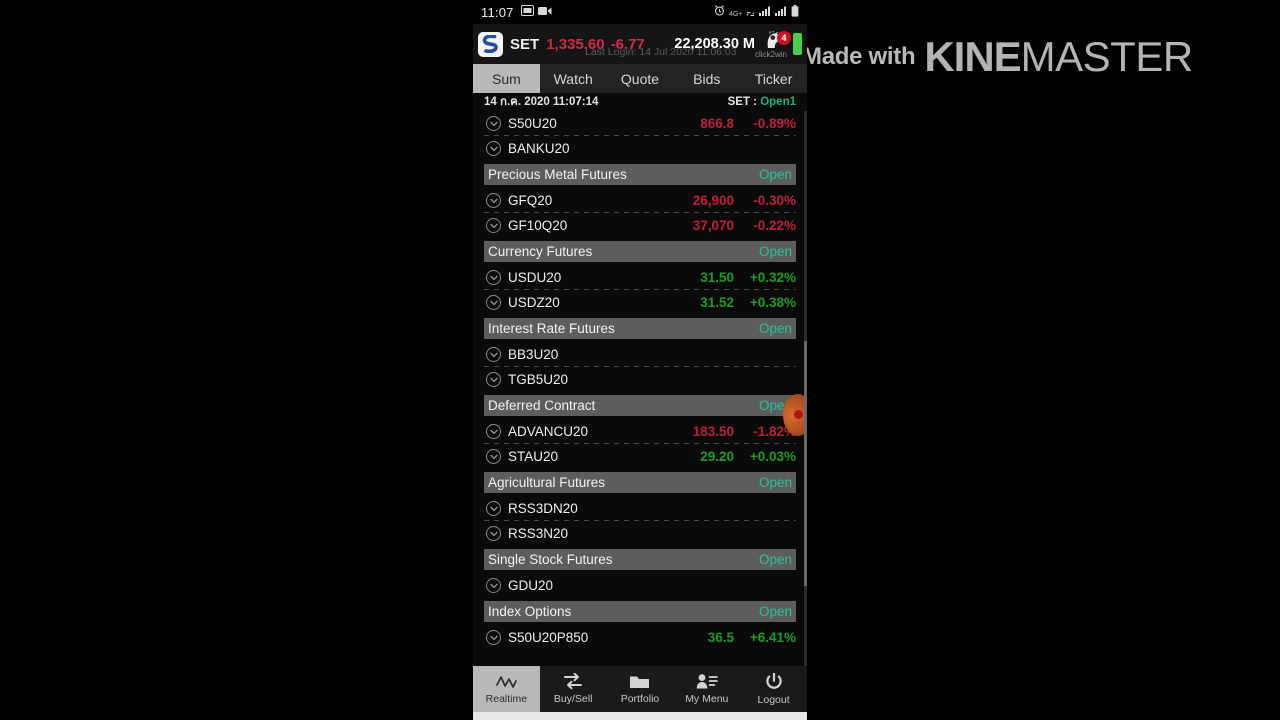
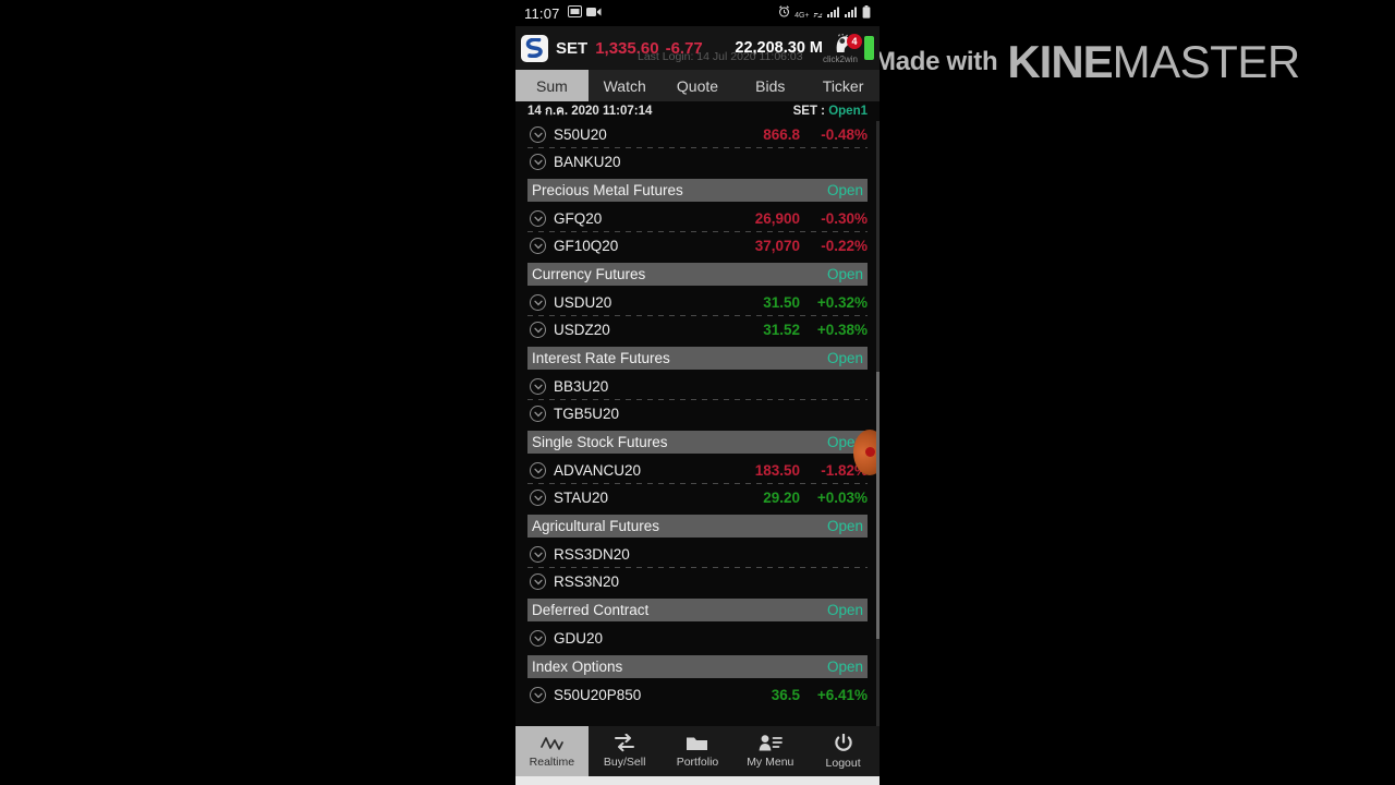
  Made with
  KINE
  MASTER
  11:07
  SET
  1,335.60
  -6.77
  22,208.30 M
  4
  click2win
  Last Login: 14 Jul 2020 11:06:03
  Sum
  Watch
  Quote
  Bids
  Ticker
  14 ก.ค. 2020 11:07:14
  SET : Open1
  S50U20
  866.8
- -0.89%
+ -0.48%
  BANKU20
  Precious Metal Futures
  Open
  GFQ20
  26,900
  -0.30%
  GF10Q20
  37,070
  -0.22%
  Currency Futures
  Open
  USDU20
  31.50
  +0.32%
  USDZ20
  31.52
  +0.38%
  Interest Rate Futures
  Open
  BB3U20
  TGB5U20
- Deferred Contract
+ Single Stock Futures
  Ope
  ADVANCU20
  183.50
  -1.82
  STAU20
  29.20
  +0.03%
  Agricultural Futures
  Open
  RSS3DN20
  RSS3N20
- Single Stock Futures
+ Deferred Contract
  Open
  GDU20
  Index Options
  Open
  S50U20P850
  36.5
  +6.41%
  Realtime
  Buy/Sell
  Portfolio
  My Menu
  Logout
